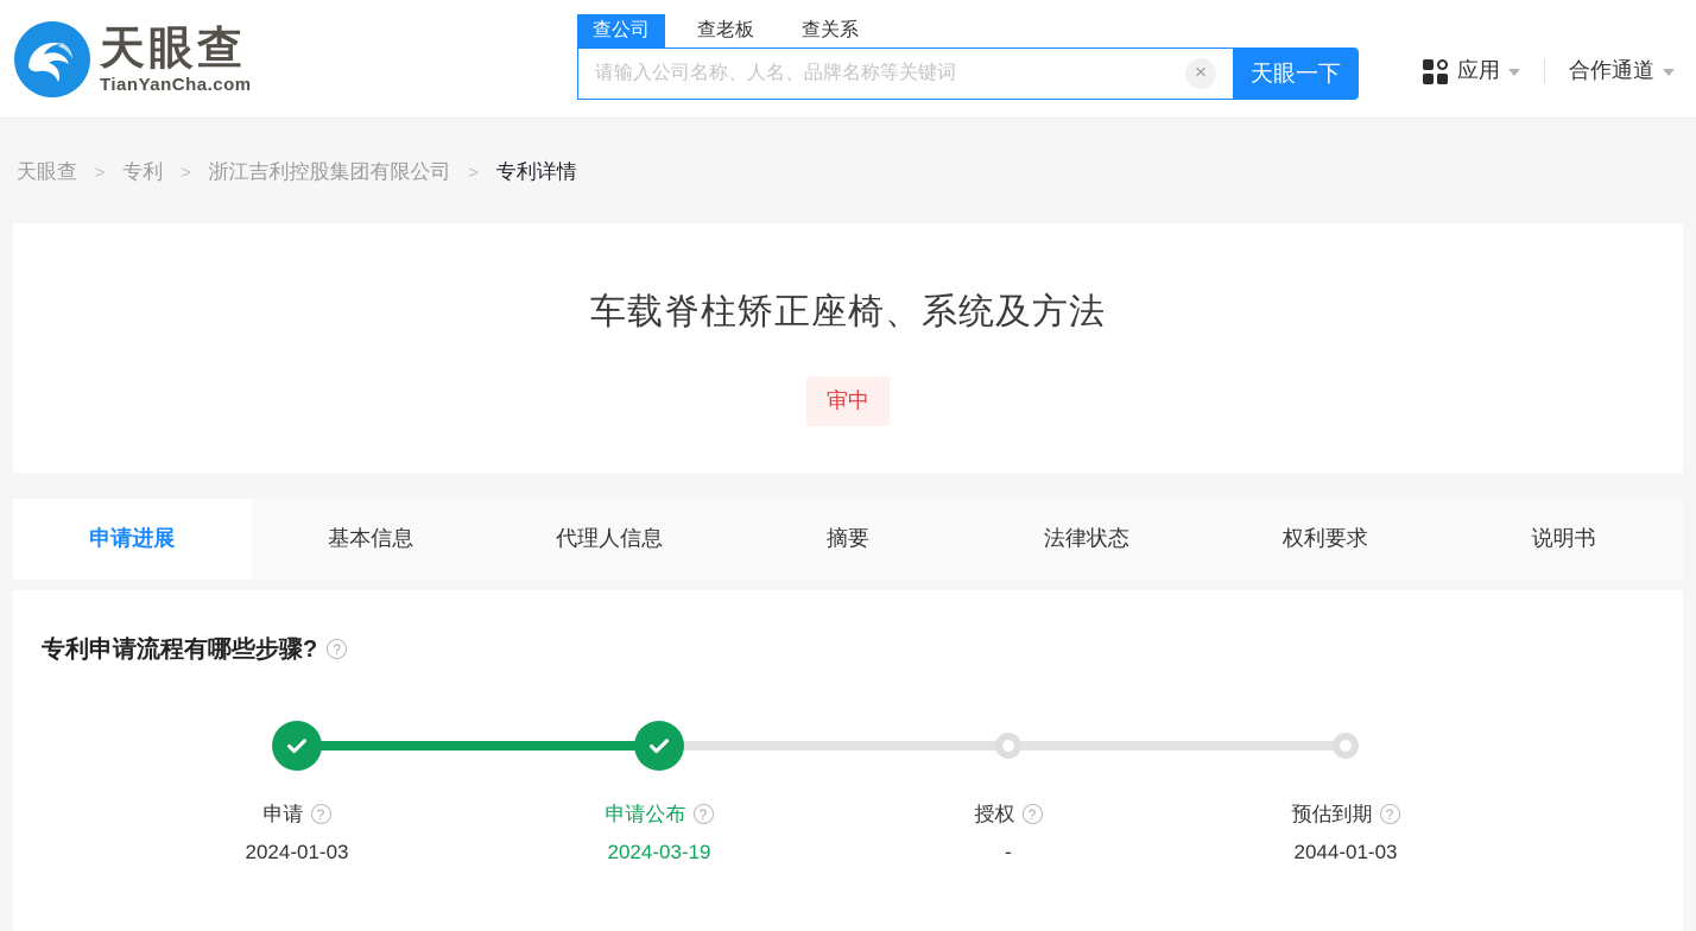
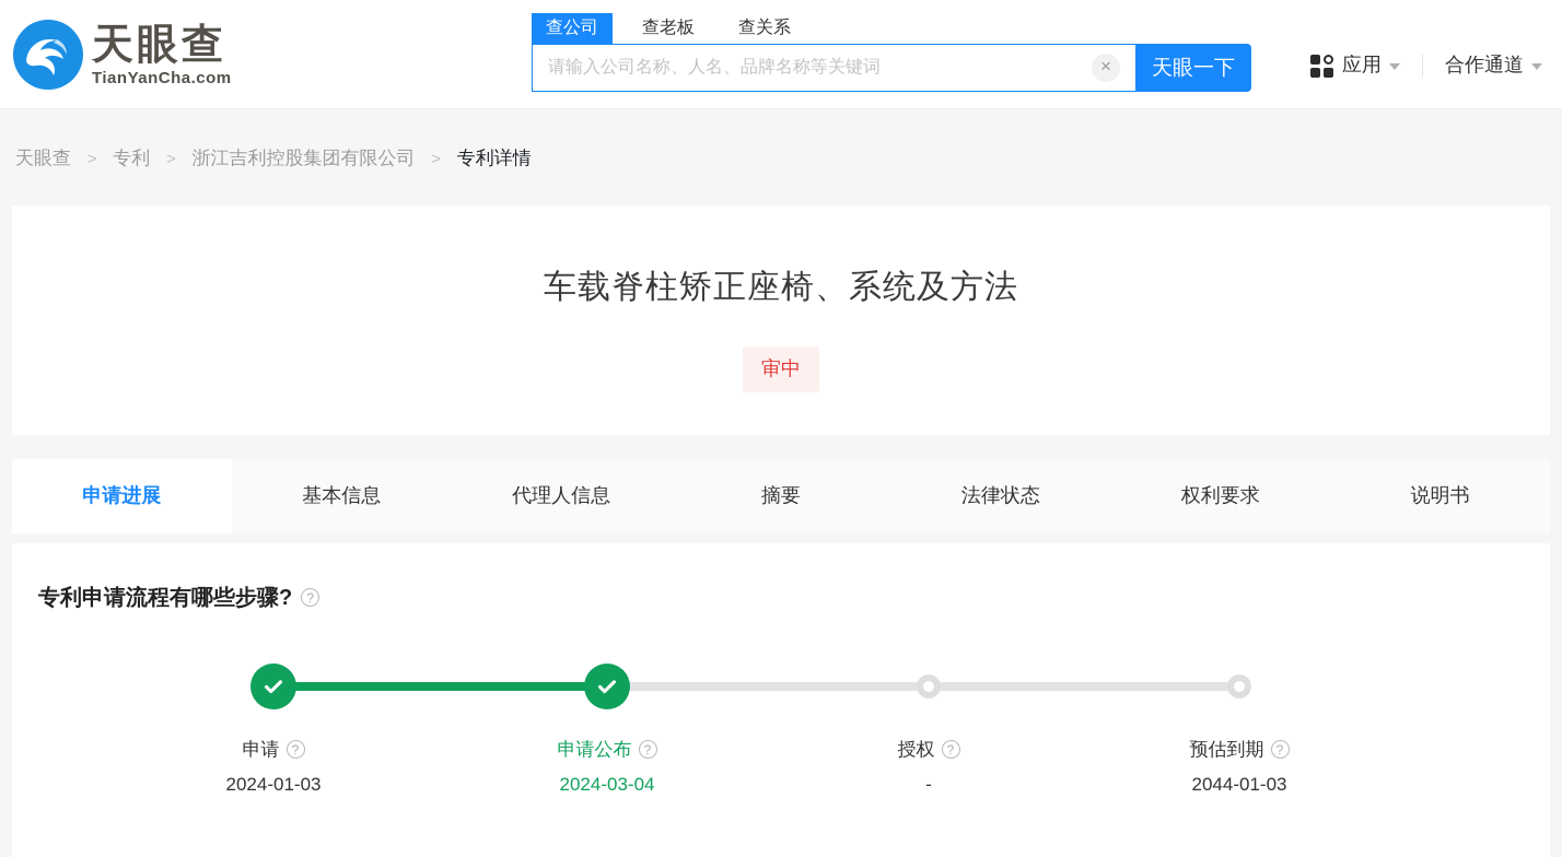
  天眼查
  TianYanCha.com
  查公司
  查老板
  查关系
  请输入公司名称、人名、品牌名称等关键词
  天眼一下
  应用
  合作通道
  天眼查 > 专利 > 浙江吉利控股集团有限公司 > 专利详情
  车载脊柱矫正座椅、系统及方法
  审中
  申请进展
  基本信息
  代理人信息
  摘要
  法律状态
  权利要求
  说明书
  专利申请流程有哪些步骤?
  申请
  2024-01-03
  申请公布
- 2024-03-19
+ 2024-03-04
  授权
  -
  预估到期
  2044-01-03
